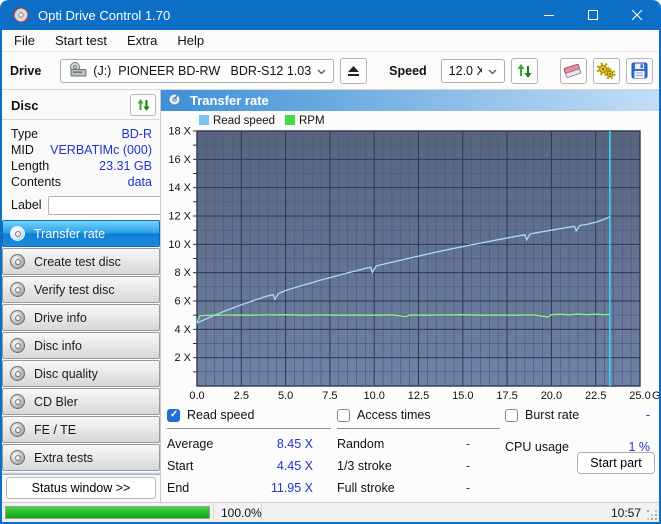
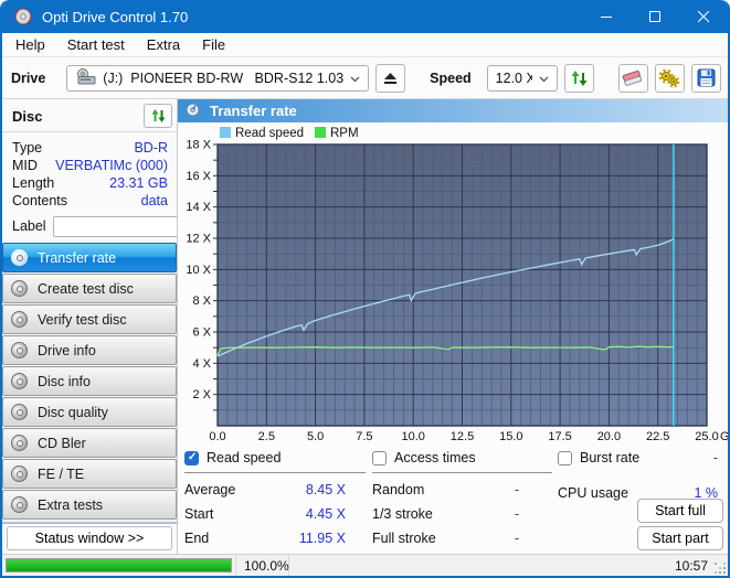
  Opti Drive Control 1.70
- File
+ Help
  Start test
  Extra
- Help
+ File
  Drive
  (J:) PIONEER BD-RW BDR-S12 1.03
  Speed
  12.0 X
  Disc
  Type
  BD-R
  MID
  VERBATIMc (000)
  Length
  23.31 GB
  Contents
  data
  Label
  Transfer rate
  Create test disc
  Verify test disc
  Drive info
  Disc info
  Disc quality
  CD Bler
  FE / TE
  Extra tests
  Status window >>
  Transfer rate
  2 X
  4 X
  6 X
  8 X
  10 X
  12 X
  14 X
  16 X
  18 X
  0.0
  2.5
  5.0
  7.5
  10.0
  12.5
  15.0
  17.5
  20.0
  22.5
  25.0
  Read speed
  RPM
  Read speed
  Average
  8.45 X
  Start
  4.45 X
  End
  11.95 X
  Access times
  Random
  -
  1/3 stroke
  -
  Full stroke
  -
  Burst rate
  -
  CPU usage
  1 %
+ Start full
  Start part
  100.0%
  10:57
